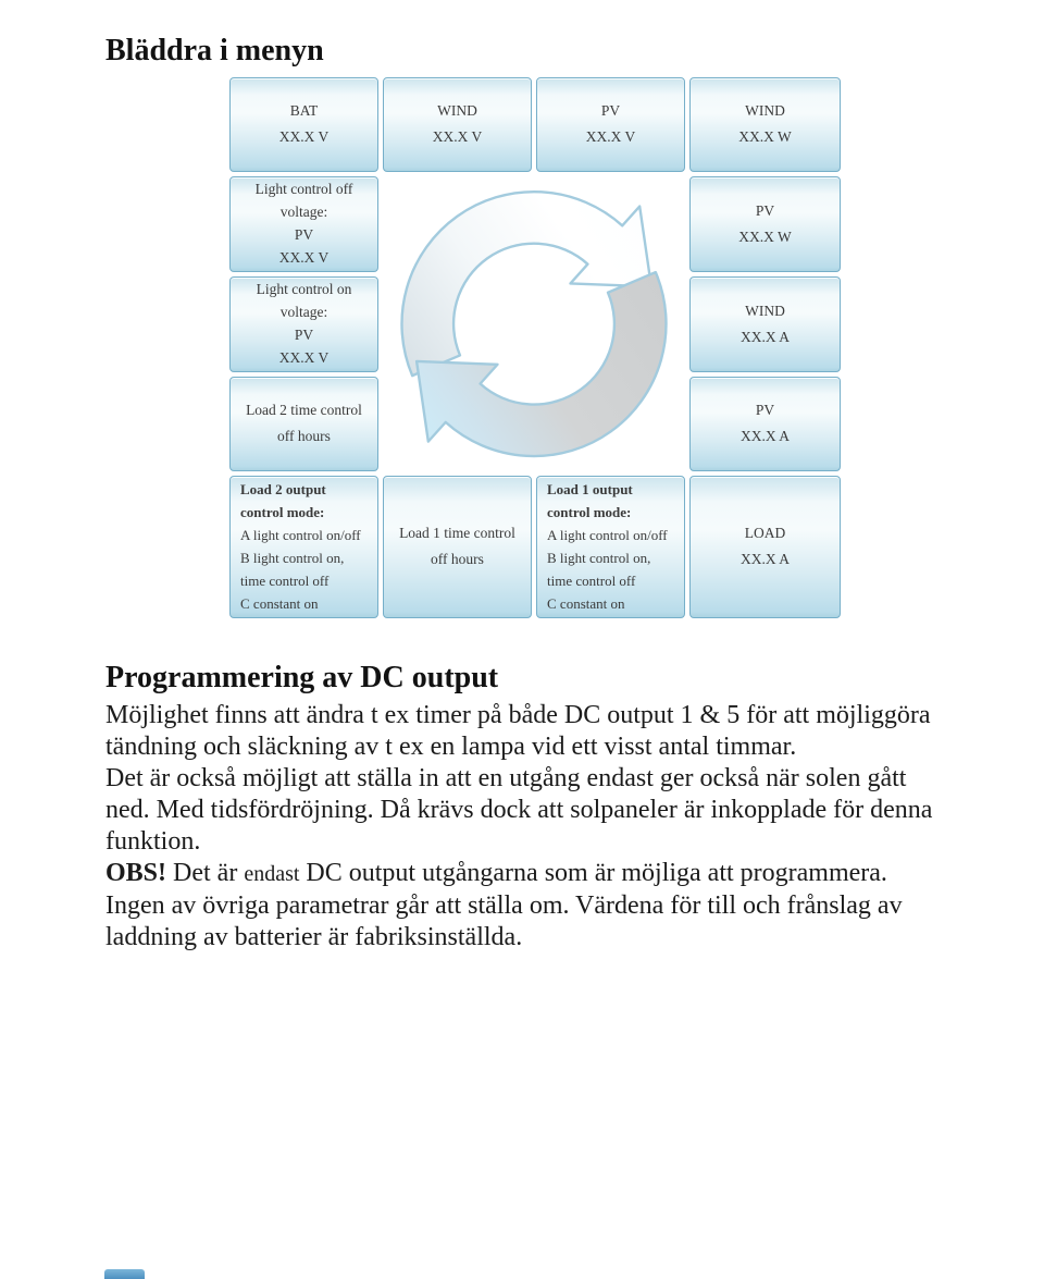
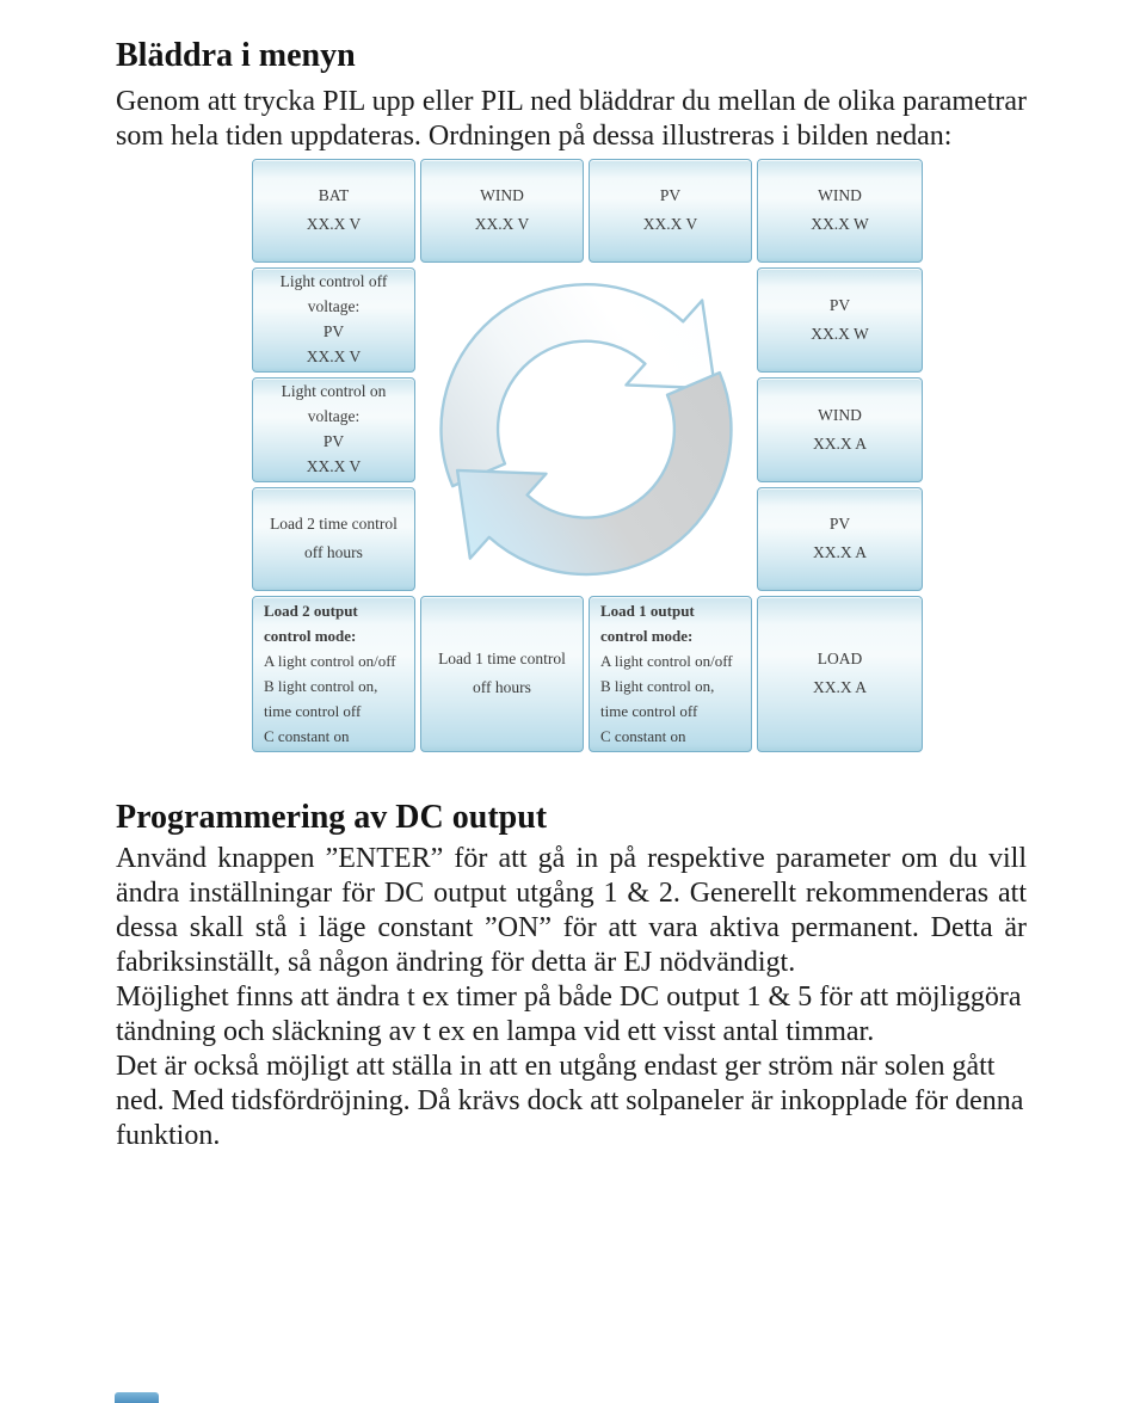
  Bläddra i menyn
+ Genom att trycka PIL upp eller PIL ned bläddrar du mellan de olika parametrar som hela tiden uppdateras. Ordningen på dessa illustreras i bilden nedan:
  BAT
  XX.X V
  WIND
  XX.X V
  PV
  XX.X V
  WIND
  XX.X W
  Light control off
  voltage:
  PV
  XX.X V
  PV
  XX.X W
  Light control on
  voltage:
  PV
  XX.X V
  WIND
  XX.X A
  Load 2 time control
  off hours
  PV
  XX.X A
  Load 2 output
  control mode:
  A light control on/off
  B light control on,
  time control off
  C constant on
  Load 1 time control
  off hours
  Load 1 output
  control mode:
  A light control on/off
  B light control on,
  time control off
  C constant on
  LOAD
  XX.X A
  Programmering av DC output
+ Använd knappen ”ENTER” för att gå in på respektive parameter om du vill ändra inställningar för DC output utgång 1 & 2. Generellt rekommenderas att dessa skall stå i läge constant ”ON” för att vara aktiva permanent. Detta är fabriksinställt, så någon ändring för detta är EJ nödvändigt.
  Möjlighet finns att ändra t ex timer på både DC output 1 & 5 för att möjliggöra tändning och släckning av t ex en lampa vid ett visst antal timmar.
- Det är också möjligt att ställa in att en utgång endast ger också när solen gått ned. Med tidsfördröjning. Då krävs dock att solpaneler är inkopplade för denna funktion.
+ Det är också möjligt att ställa in att en utgång endast ger ström när solen gått ned. Med tidsfördröjning. Då krävs dock att solpaneler är inkopplade för denna funktion.
- OBS! Det är endast DC output utgångarna som är möjliga att programmera. Ingen av övriga parametrar går att ställa om. Värdena för till och frånslag av laddning av batterier är fabriksinställda.
